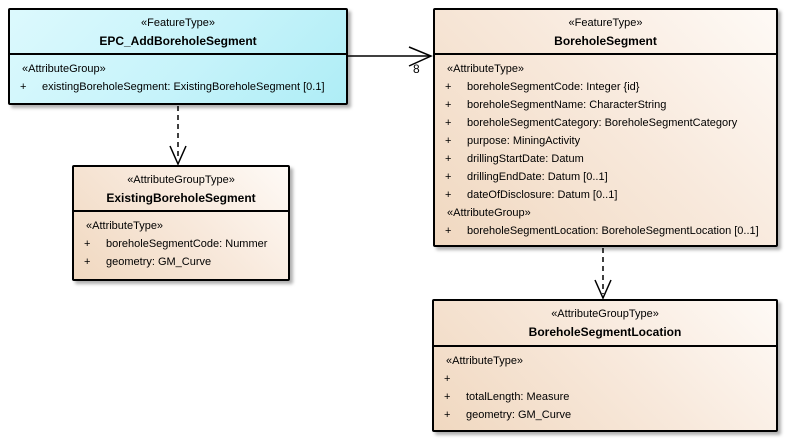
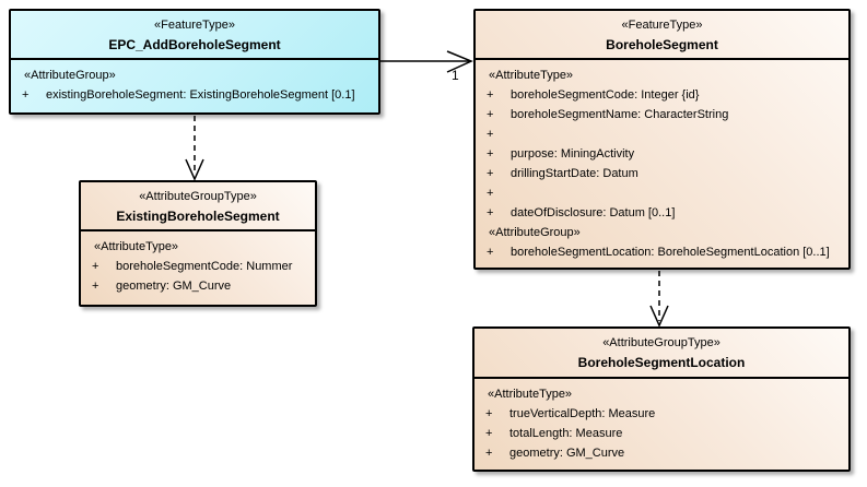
  «FeatureType»
  EPC_AddBoreholeSegment
  «AttributeGroup»
  +
  existingBoreholeSegment: ExistingBoreholeSegment [0.1]
  «FeatureType»
  BoreholeSegment
  «AttributeType»
  +
  boreholeSegmentCode: Integer {id}
  +
  boreholeSegmentName: CharacterString
  +
- boreholeSegmentCategory: BoreholeSegmentCategory
  +
  purpose: MiningActivity
  +
  drillingStartDate: Datum
  +
- drillingEndDate: Datum [0..1]
  +
  dateOfDisclosure: Datum [0..1]
  «AttributeGroup»
  +
  boreholeSegmentLocation: BoreholeSegmentLocation [0..1]
  «AttributeGroupType»
  ExistingBoreholeSegment
  «AttributeType»
  +
  boreholeSegmentCode: Nummer
  +
  geometry: GM_Curve
  «AttributeGroupType»
  BoreholeSegmentLocation
  «AttributeType»
  +
+ trueVerticalDepth: Measure
  +
  totalLength: Measure
  +
  geometry: GM_Curve
- 8
+ 1
